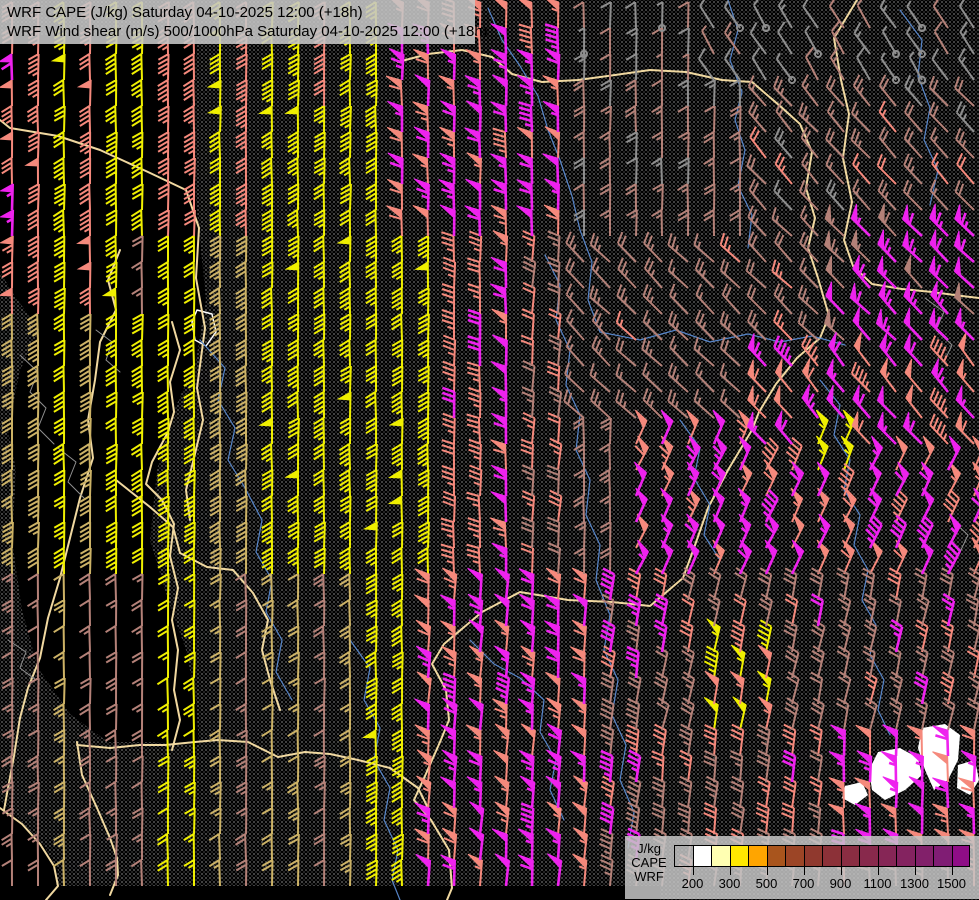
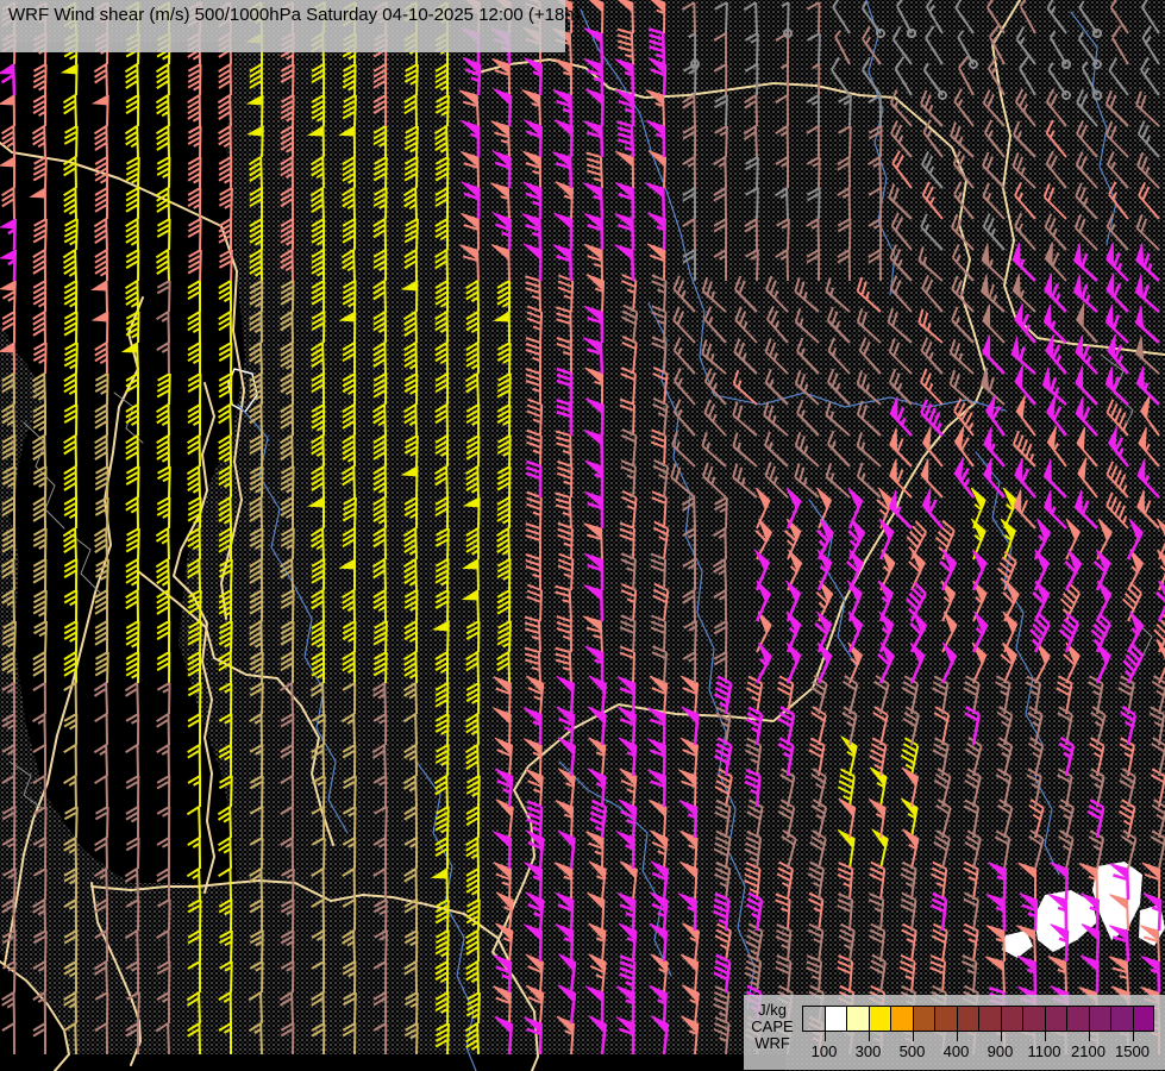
- WRF CAPE (J/kg) Saturday 04-10-2025 12:00 (+18h)
  WRF Wind shear (m/s) 500/1000hPa Saturday 04-10-2025 12:00 (+18h)
  J/kg
  CAPE
  WRF
- 200
+ 100
  300
  500
- 700
+ 400
  900
  1100
- 1300
+ 2100
  1500
